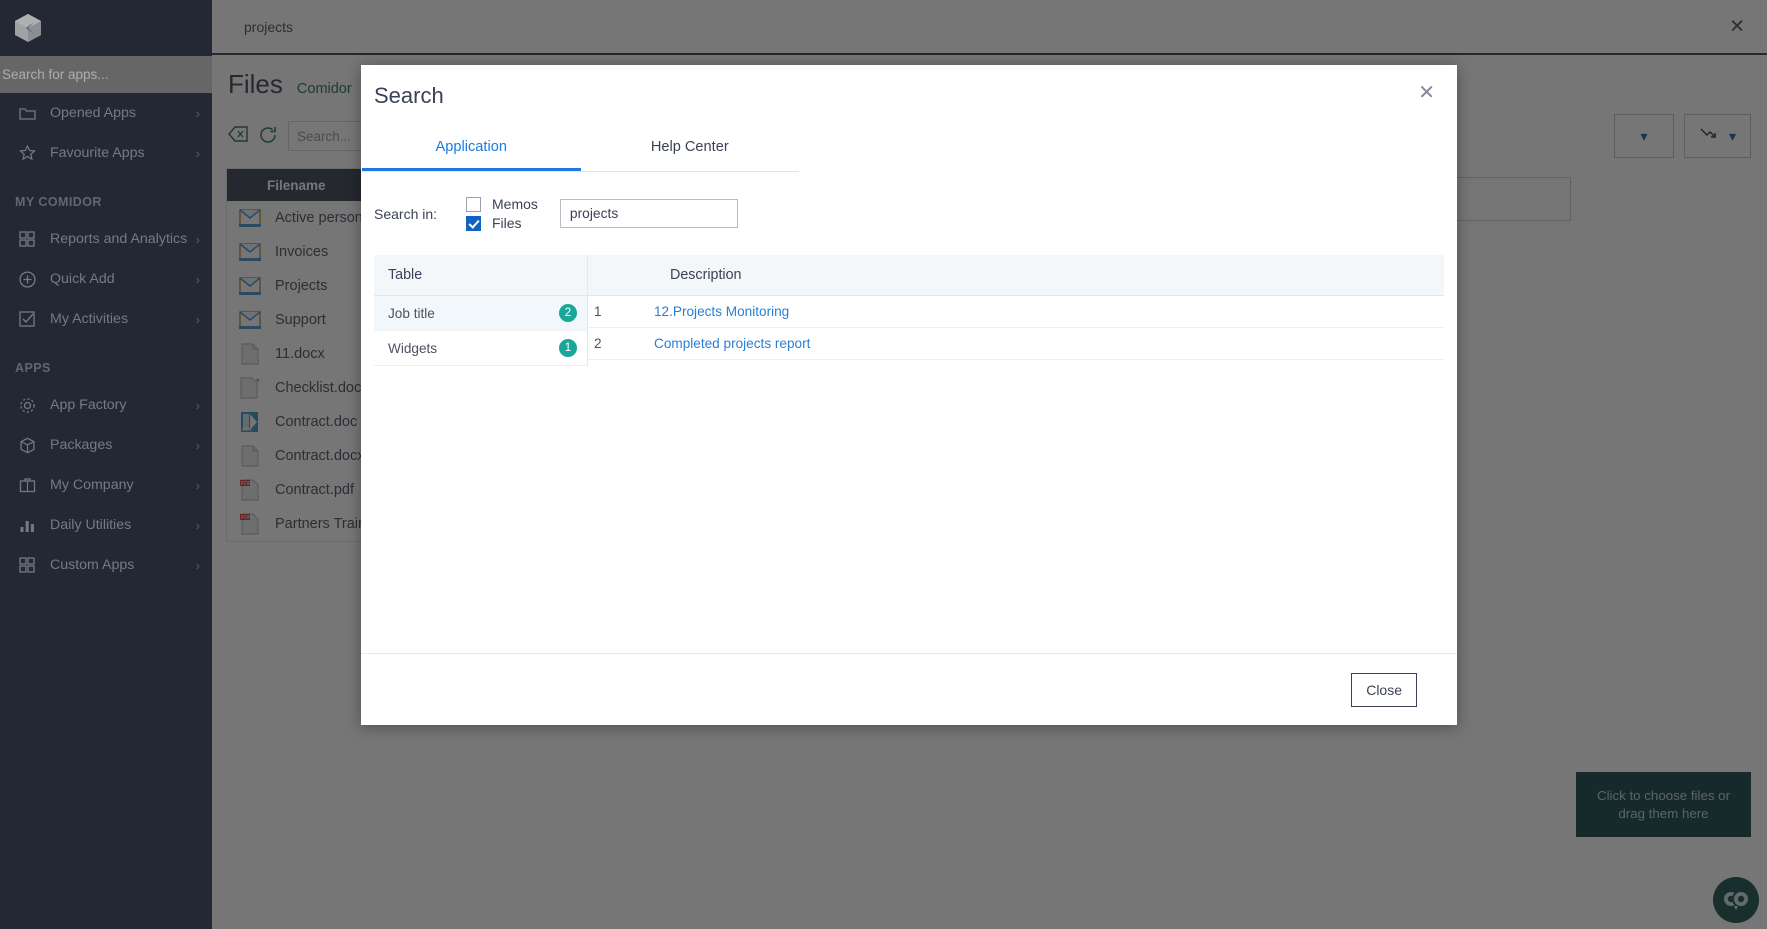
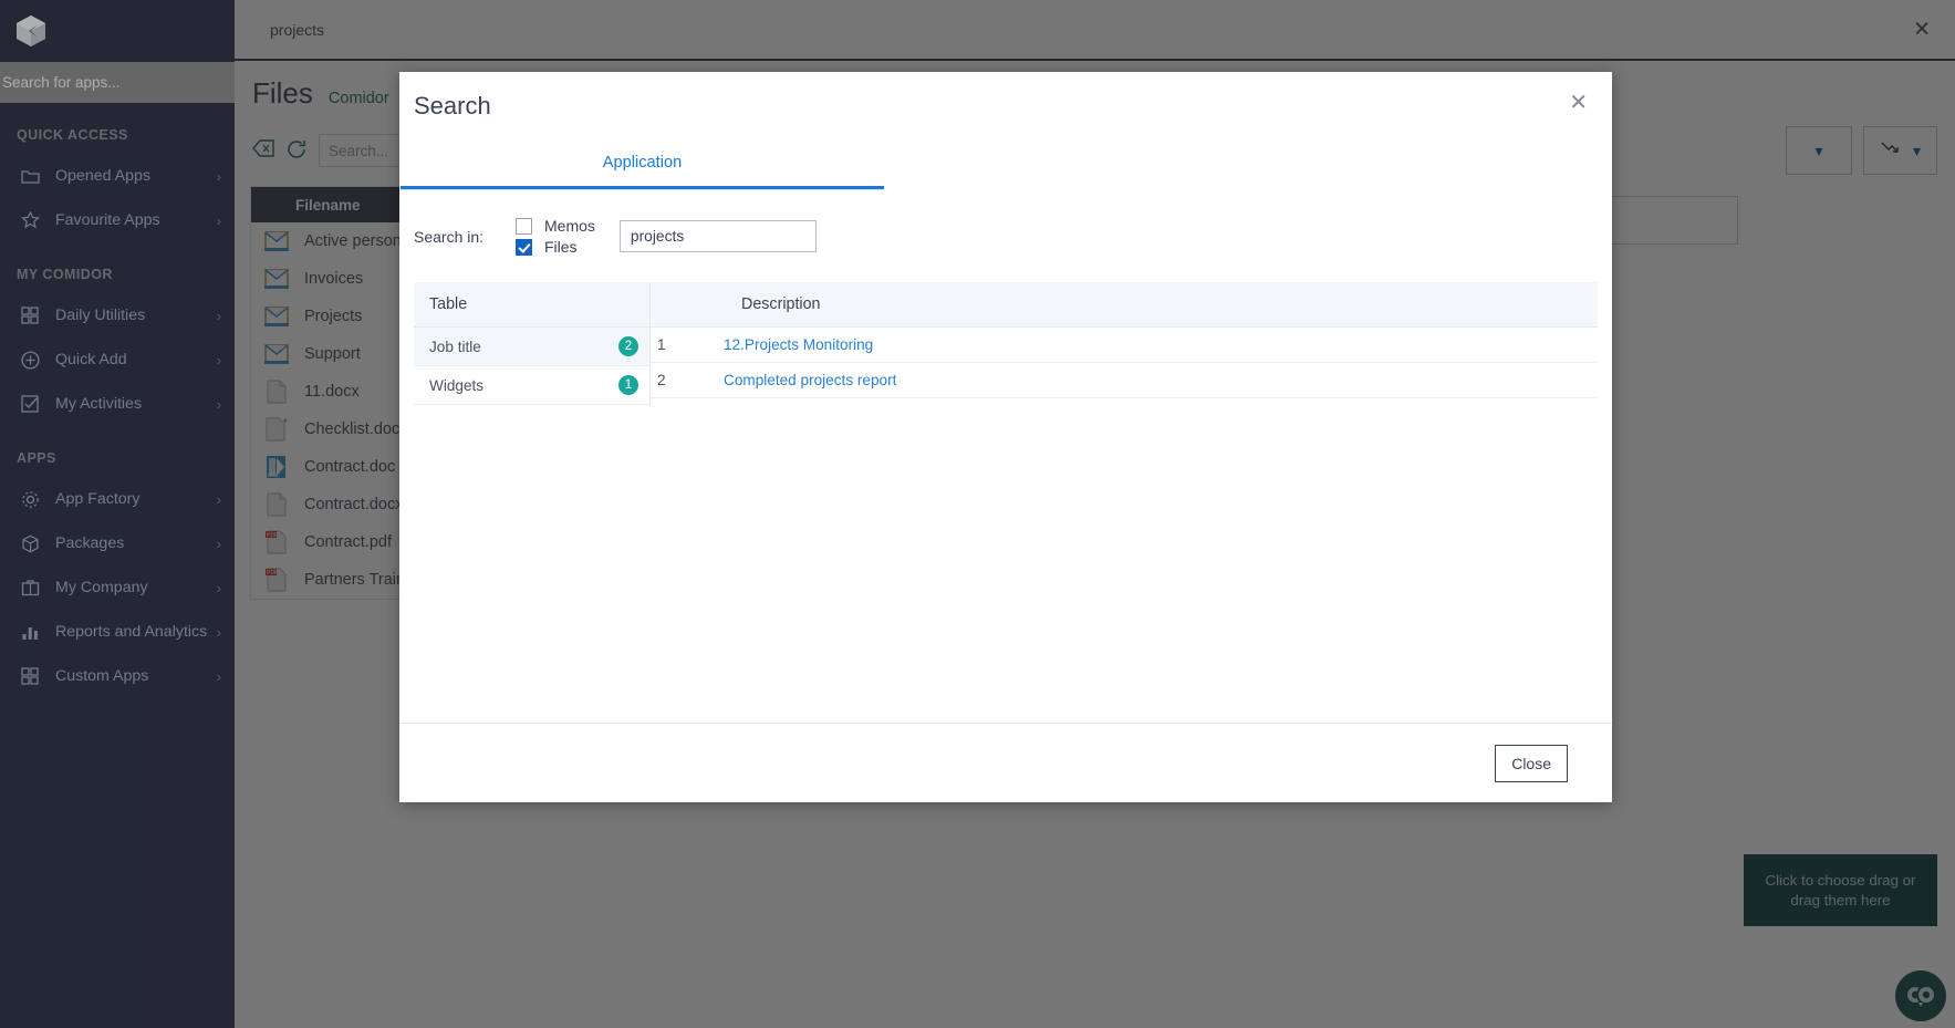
  Search for apps...
+ QUICK ACCESS
  Opened Apps
  ›
  Favourite Apps
  ›
  MY COMIDOR
- Reports and Analytics
+ Daily Utilities
  ›
  Quick Add
  ›
  My Activities
  ›
  APPS
  App Factory
  ›
  Packages
  ›
  My Company
  ›
- Daily Utilities
+ Reports and Analytics
  ›
  Custom Apps
  ›
  projects
  ✕
  Files
  Comidor
  Search...
  ▾
  ▾
  Filename
  Active person
  Invoices
  Projects
  Support
  11.docx
  *
  Checklist.doc
  Contract.doc
  Contract.doc
  Contract.pdf
  Partners Trai
- Click to choose files or drag them here
+ Click to choose drag or drag them here
  Search
  ✕
  Application
- Help Center
  Search in:
  Memos
  Files
  projects
  Table
  Job title
  2
  Widgets
  1
  Description
  1
  12.Projects Monitoring
  2
  Completed projects report
  Close
